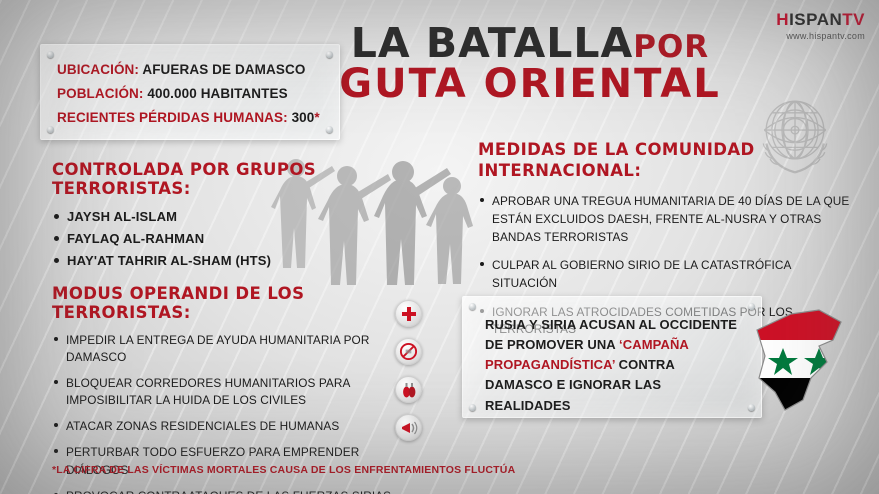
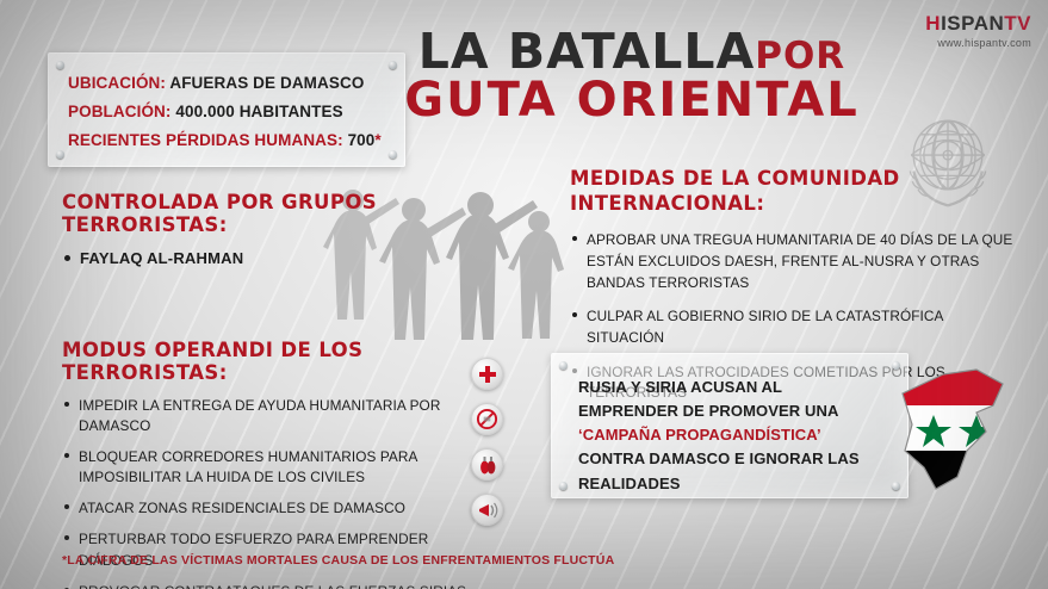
  HISPANTV
  www.hispantv.com
  LA BATALLAPOR
  GUTA ORIENTAL
  UBICACIÓN: AFUERAS DE DAMASCO
  POBLACIÓN: 400.000 HABITANTES
- RECIENTES PÉRDIDAS HUMANAS: 300*
+ RECIENTES PÉRDIDAS HUMANAS: 700*
  CONTROLADA POR GRUPOS TERRORISTAS:
- JAYSH AL-ISLAM
  FAYLAQ AL-RAHMAN
- HAY'AT TAHRIR AL-SHAM (HTS)
  MODUS OPERANDI DE LOS TERRORISTAS:
  IMPEDIR LA ENTREGA DE AYUDA HUMANITARIA POR DAMASCO
  BLOQUEAR CORREDORES HUMANITARIOS PARA IMPOSIBILITAR LA HUIDA DE LOS CIVILES
- ATACAR ZONAS RESIDENCIALES DE HUMANAS
+ ATACAR ZONAS RESIDENCIALES DE DAMASCO
  PERTURBAR TODO ESFUERZO PARA EMPRENDER DIÁLOGOS
  MEDIDAS DE LA COMUNIDAD
  INTERNACIONAL:
  APROBAR UNA TREGUA HUMANITARIA DE 40 DÍAS DE LA QUE ESTÁN EXCLUIDOS DAESH, FRENTE AL-NUSRA Y OTRAS BANDAS TERRORISTAS
  CULPAR AL GOBIERNO SIRIO DE LA CATASTRÓFICA SITUACIÓN
- RUSIA Y SIRIA ACUSAN AL OCCIDENTE DE PROMOVER UNA ‘CAMPAÑA PROPAGANDÍSTICA’ CONTRA DAMASCO E IGNORAR LAS REALIDADES
+ RUSIA Y SIRIA ACUSAN AL EMPRENDER DE PROMOVER UNA ‘CAMPAÑA PROPAGANDÍSTICA’ CONTRA DAMASCO E IGNORAR LAS REALIDADES
  *LA CIFRA DE LAS VÍCTIMAS MORTALES CAUSA DE LOS ENFRENTAMIENTOS FLUCTÚA
